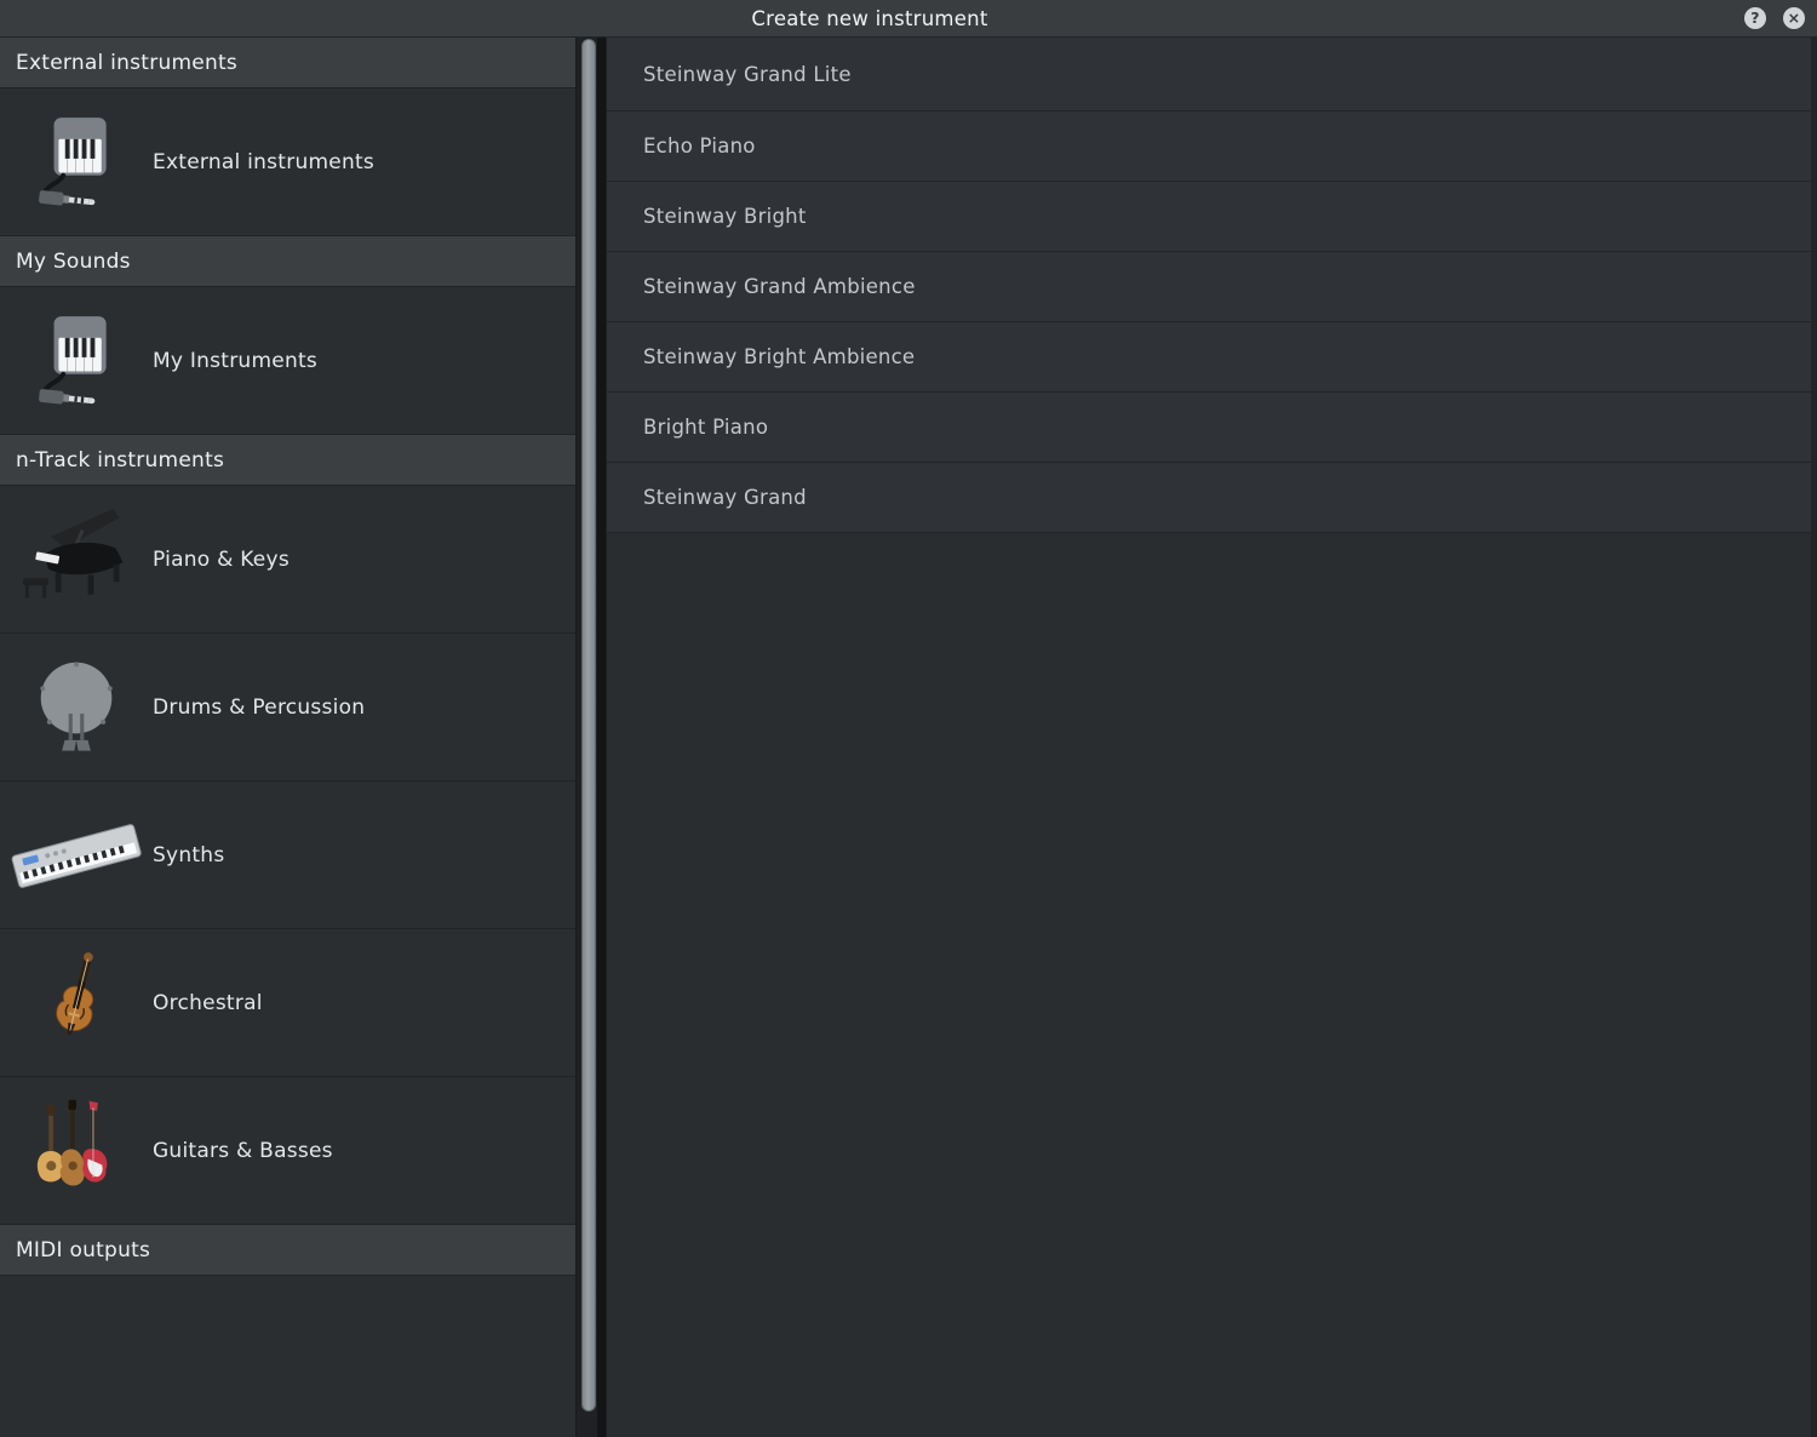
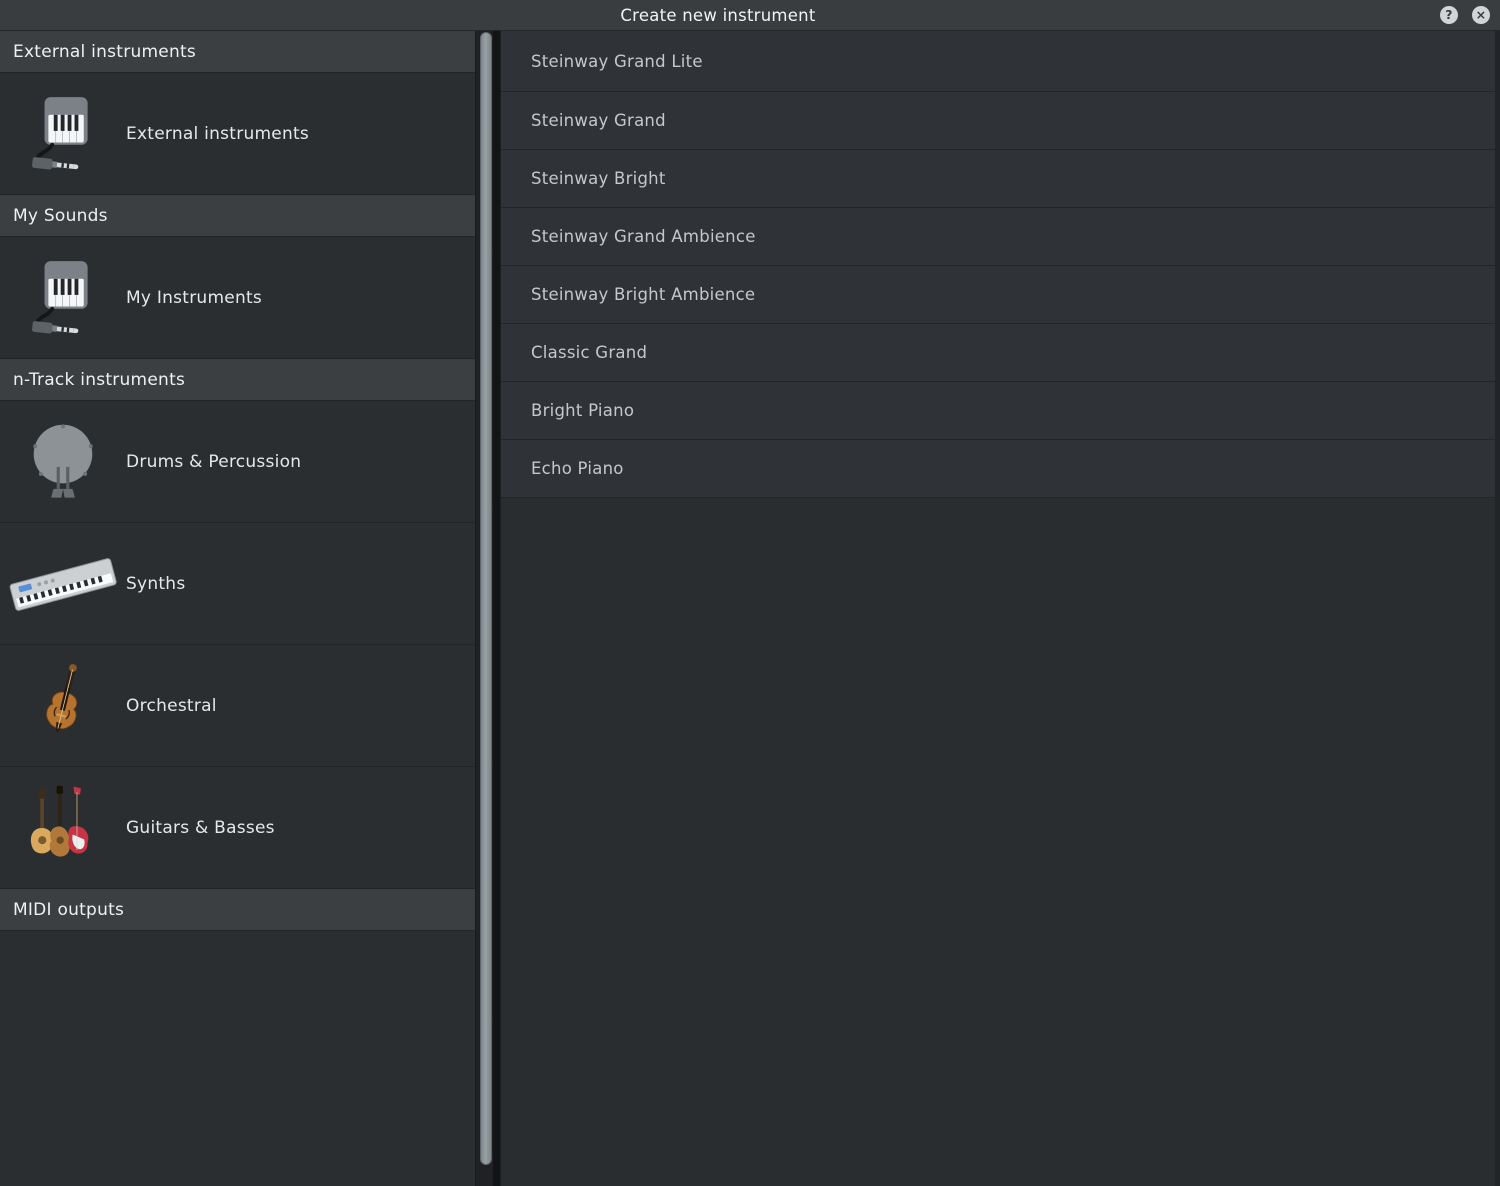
  Create new instrument
  ?
  ×
  External instruments
  External instruments
  My Sounds
  My Instruments
  n-Track instruments
- Piano & Keys
  Drums & Percussion
  Synths
  Orchestral
  Guitars & Basses
  MIDI outputs
  Steinway Grand Lite
- Echo Piano
+ Steinway Grand
  Steinway Bright
  Steinway Grand Ambience
  Steinway Bright Ambience
+ Classic Grand
  Bright Piano
- Steinway Grand
+ Echo Piano
